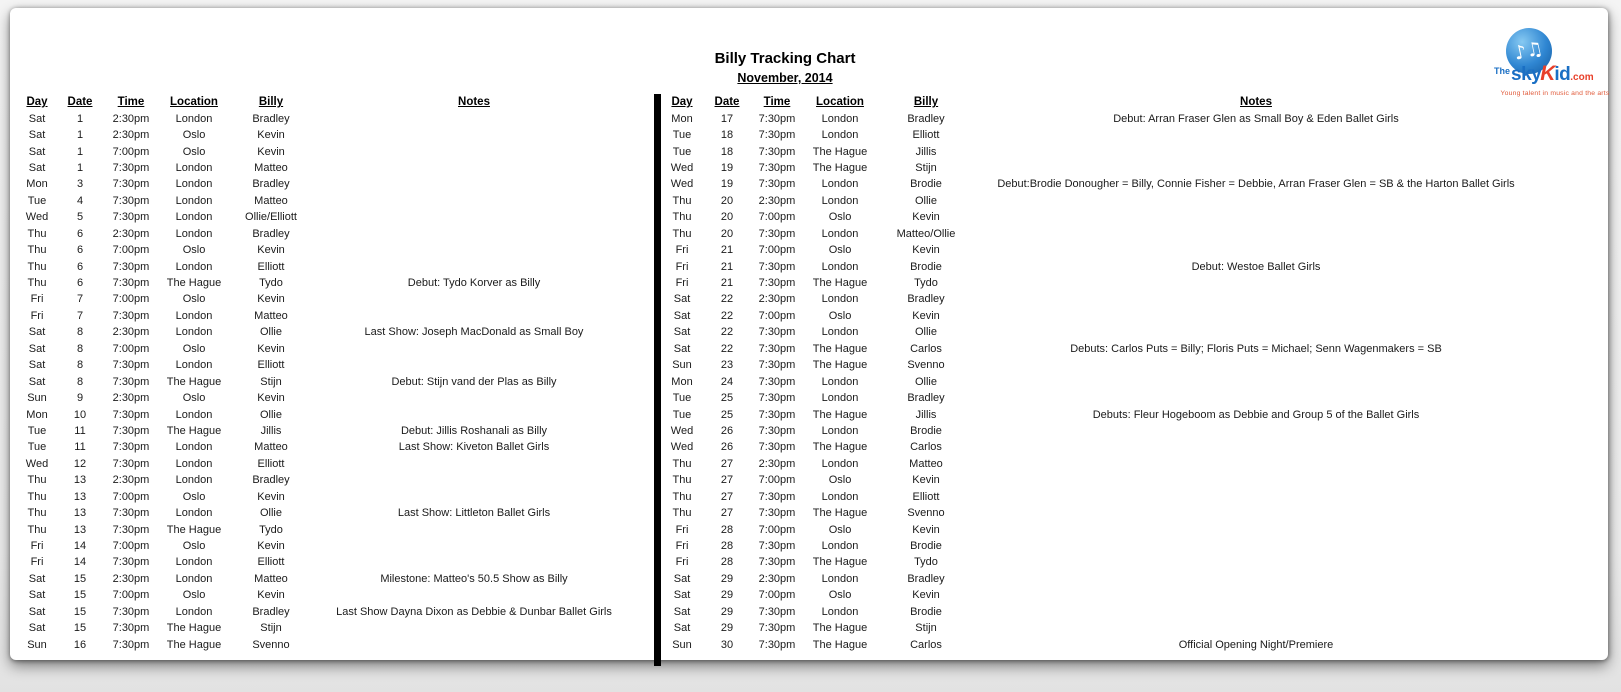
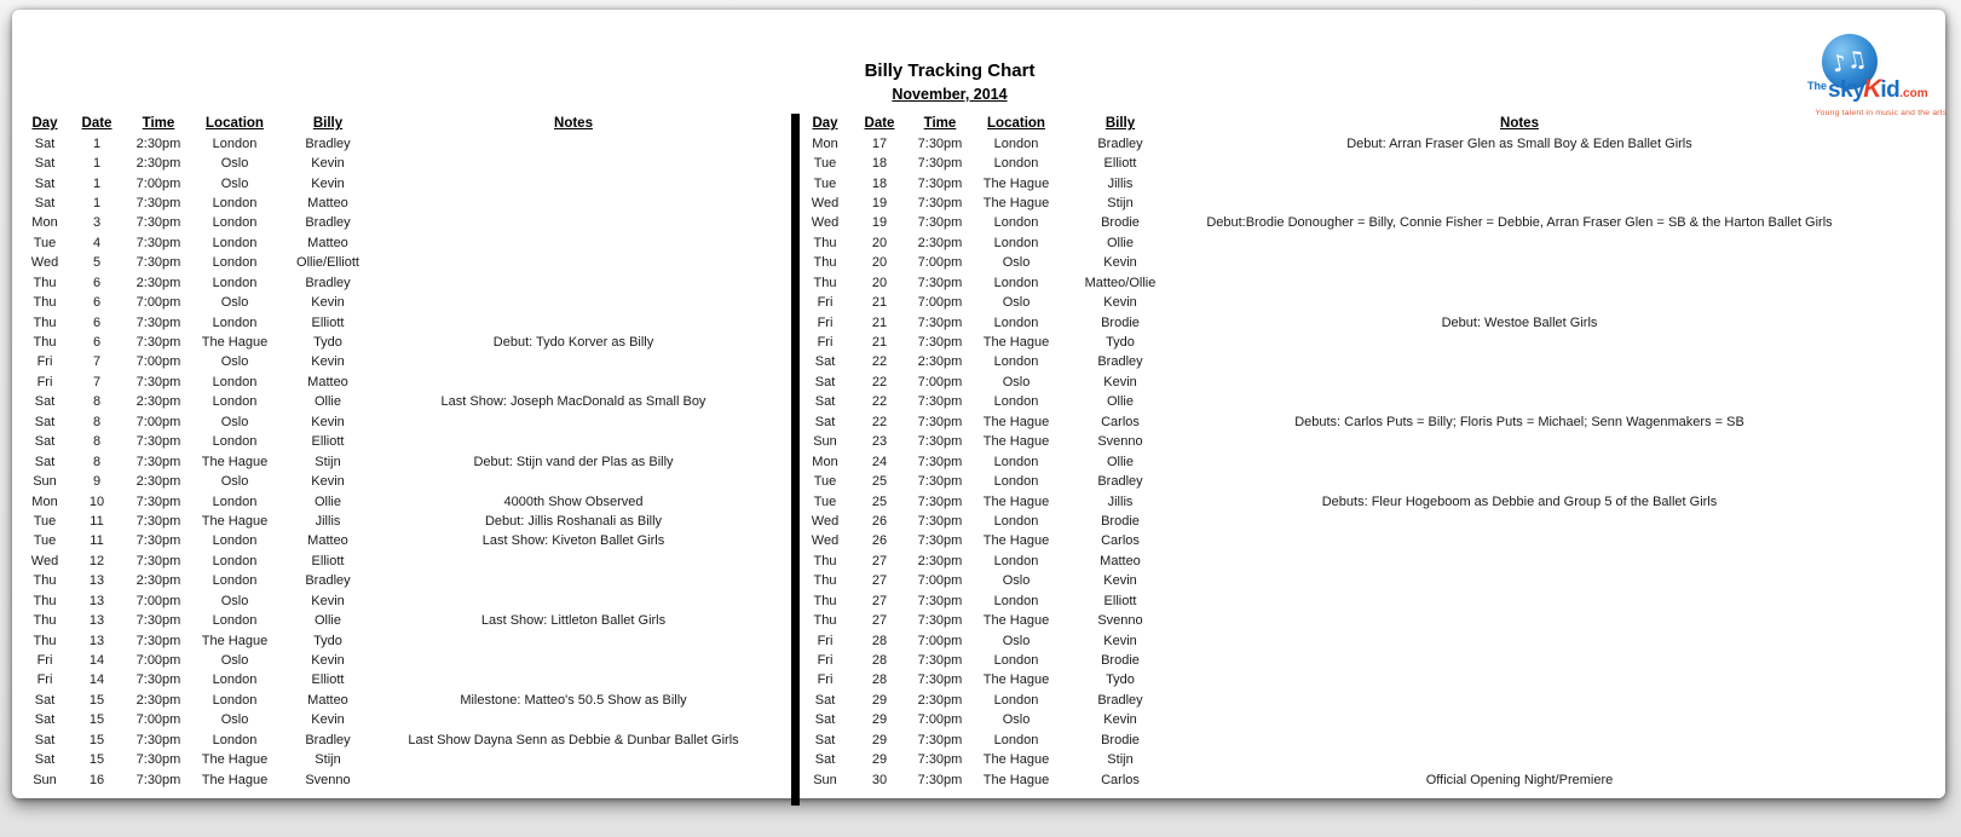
  Billy Tracking Chart
  November, 2014
  TheskyKid.com
  Day
  Date
  Time
  Location
  Billy
  Notes
  Sat
  1
  2:30pm
  London
  Bradley
  Sat
  1
  2:30pm
  Oslo
  Kevin
  Sat
  1
  7:00pm
  Oslo
  Kevin
  Sat
  1
  7:30pm
  London
  Matteo
  Mon
  3
  7:30pm
  London
  Bradley
  Tue
  4
  7:30pm
  London
  Matteo
  Wed
  5
  7:30pm
  London
  Ollie/Elliott
  Thu
  6
  2:30pm
  London
  Bradley
  Thu
  6
  7:00pm
  Oslo
  Kevin
  Thu
  6
  7:30pm
  London
  Elliott
  Thu
  6
  7:30pm
  The Hague
  Tydo
  Debut: Tydo Korver as Billy
  Fri
  7
  7:00pm
  Oslo
  Kevin
  Fri
  7
  7:30pm
  London
  Matteo
  Sat
  8
  2:30pm
  London
  Ollie
  Last Show: Joseph MacDonald as Small Boy
  Sat
  8
  7:00pm
  Oslo
  Kevin
  Sat
  8
  7:30pm
  London
  Elliott
  Sat
  8
  7:30pm
  The Hague
  Stijn
  Debut: Stijn vand der Plas as Billy
  Sun
  9
  2:30pm
  Oslo
  Kevin
  Mon
  10
  7:30pm
  London
  Ollie
+ 4000th Show Observed
  Tue
  11
  7:30pm
  The Hague
  Jillis
  Debut: Jillis Roshanali as Billy
  Tue
  11
  7:30pm
  London
  Matteo
  Last Show: Kiveton Ballet Girls
  Wed
  12
  7:30pm
  London
  Elliott
  Thu
  13
  2:30pm
  London
  Bradley
  Thu
  13
  7:00pm
  Oslo
  Kevin
  Thu
  13
  7:30pm
  London
  Ollie
  Last Show: Littleton Ballet Girls
  Thu
  13
  7:30pm
  The Hague
  Tydo
  Fri
  14
  7:00pm
  Oslo
  Kevin
  Fri
  14
  7:30pm
  London
  Elliott
  Sat
  15
  2:30pm
  London
  Matteo
  Milestone: Matteo's 50.5 Show as Billy
  Sat
  15
  7:00pm
  Oslo
  Kevin
  Sat
  15
  7:30pm
  London
  Bradley
- Last Show Dayna Dixon as Debbie & Dunbar Ballet Girls
+ Last Show Dayna Senn as Debbie & Dunbar Ballet Girls
  Sat
  15
  7:30pm
  The Hague
  Stijn
  Sun
  16
  7:30pm
  The Hague
  Svenno
  Day
  Date
  Time
  Location
  Billy
  Notes
  Mon
  17
  7:30pm
  London
  Bradley
  Debut: Arran Fraser Glen as Small Boy & Eden Ballet Girls
  Tue
  18
  7:30pm
  London
  Elliott
  Tue
  18
  7:30pm
  The Hague
  Jillis
  Wed
  19
  7:30pm
  The Hague
  Stijn
  Wed
  19
  7:30pm
  London
  Brodie
  Debut:Brodie Donougher = Billy, Connie Fisher = Debbie, Arran Fraser Glen = SB & the Harton Ballet Girls
  Thu
  20
  2:30pm
  London
  Ollie
  Thu
  20
  7:00pm
  Oslo
  Kevin
  Thu
  20
  7:30pm
  London
  Matteo/Ollie
  Fri
  21
  7:00pm
  Oslo
  Kevin
  Fri
  21
  7:30pm
  London
  Brodie
  Debut: Westoe Ballet Girls
  Fri
  21
  7:30pm
  The Hague
  Tydo
  Sat
  22
  2:30pm
  London
  Bradley
  Sat
  22
  7:00pm
  Oslo
  Kevin
  Sat
  22
  7:30pm
  London
  Ollie
  Sat
  22
  7:30pm
  The Hague
  Carlos
  Debuts: Carlos Puts = Billy; Floris Puts = Michael; Senn Wagenmakers = SB
  Sun
  23
  7:30pm
  The Hague
  Svenno
  Mon
  24
  7:30pm
  London
  Ollie
  Tue
  25
  7:30pm
  London
  Bradley
  Tue
  25
  7:30pm
  The Hague
  Jillis
  Debuts: Fleur Hogeboom as Debbie and Group 5 of the Ballet Girls
  Wed
  26
  7:30pm
  London
  Brodie
  Wed
  26
  7:30pm
  The Hague
  Carlos
  Thu
  27
  2:30pm
  London
  Matteo
  Thu
  27
  7:00pm
  Oslo
  Kevin
  Thu
  27
  7:30pm
  London
  Elliott
  Thu
  27
  7:30pm
  The Hague
  Svenno
  Fri
  28
  7:00pm
  Oslo
  Kevin
  Fri
  28
  7:30pm
  London
  Brodie
  Fri
  28
  7:30pm
  The Hague
  Tydo
  Sat
  29
  2:30pm
  London
  Bradley
  Sat
  29
  7:00pm
  Oslo
  Kevin
  Sat
  29
  7:30pm
  London
  Brodie
  Sat
  29
  7:30pm
  The Hague
  Stijn
  Sun
  30
  7:30pm
  The Hague
  Carlos
  Official Opening Night/Premiere
